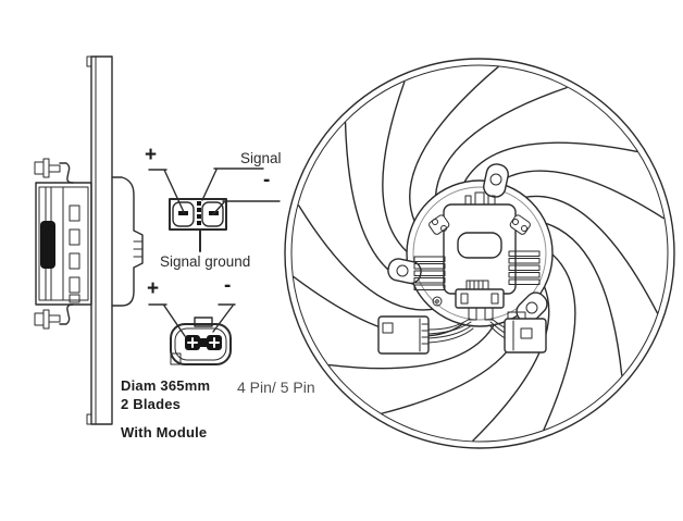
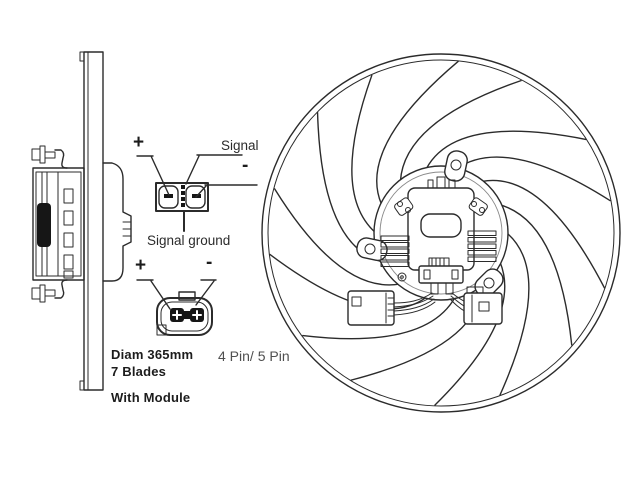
  +
  Signal
  -
  Signal ground
  +
  -
  Diam 365mm
- 2 Blades
+ 7 Blades
  With Module
  4 Pin/ 5 Pin
